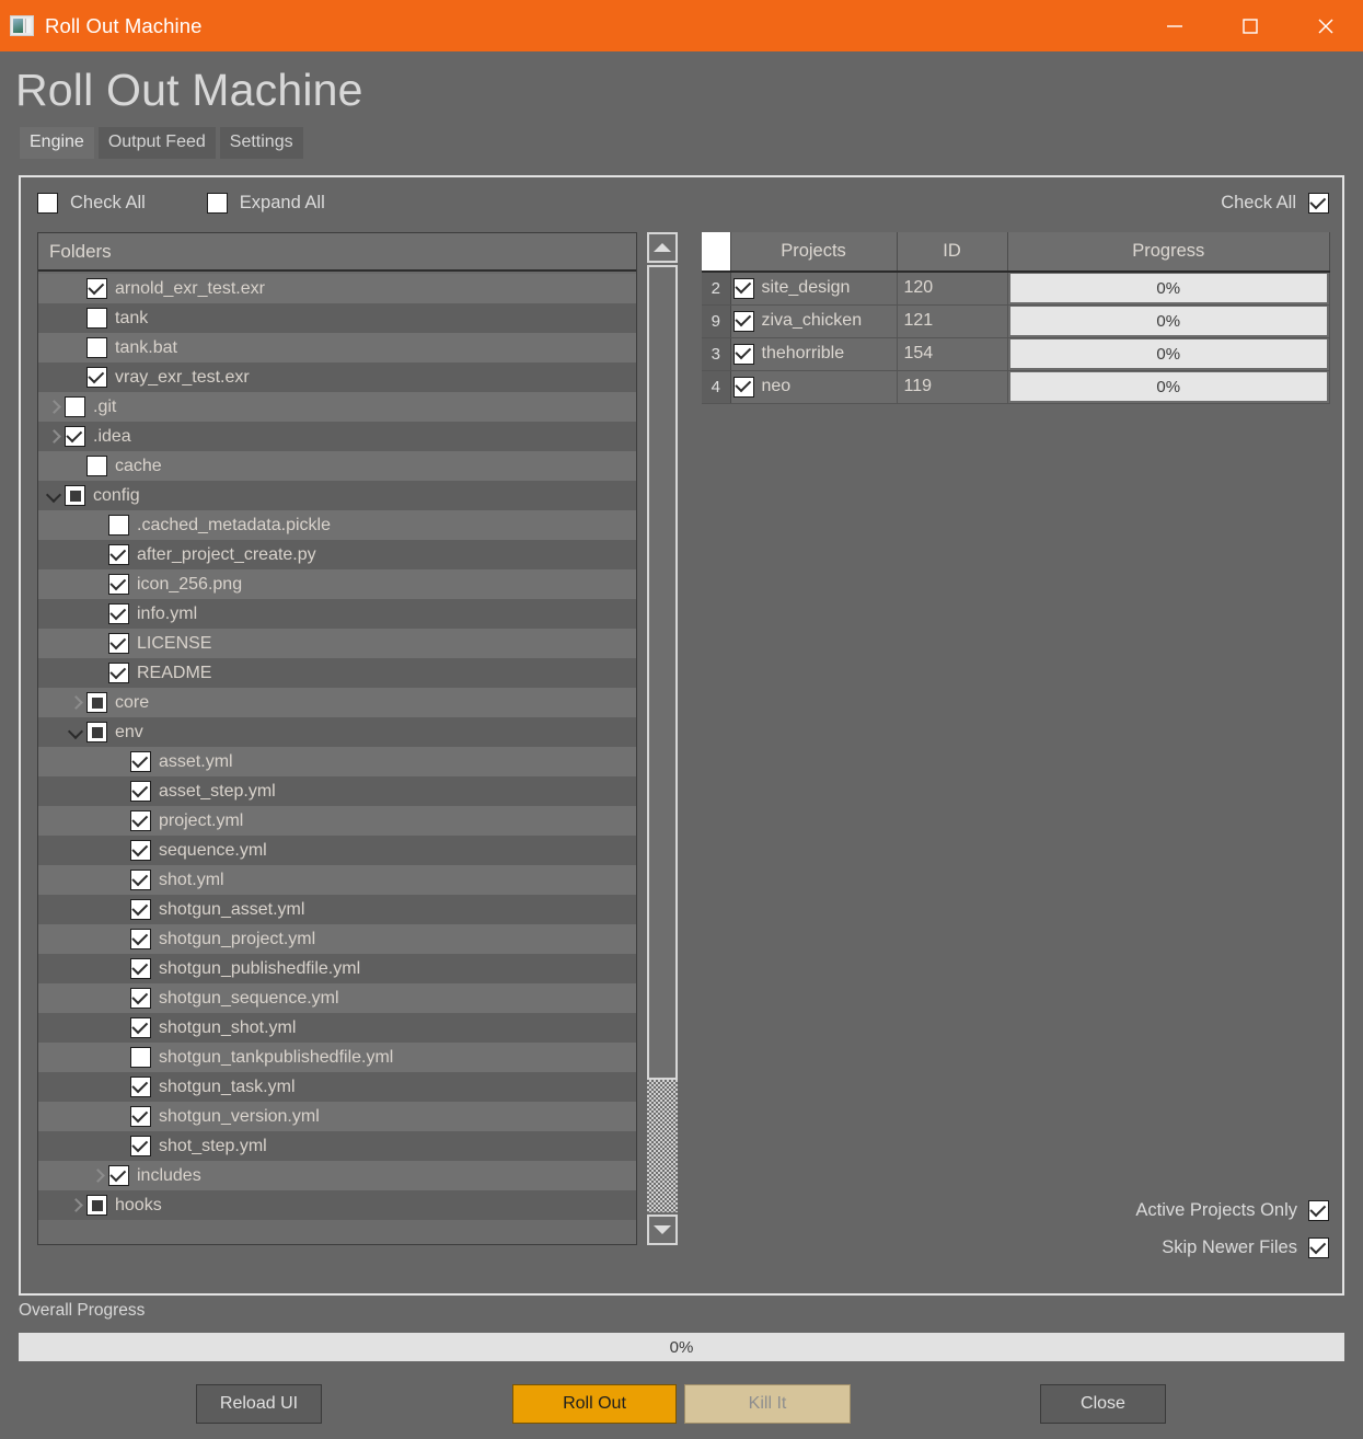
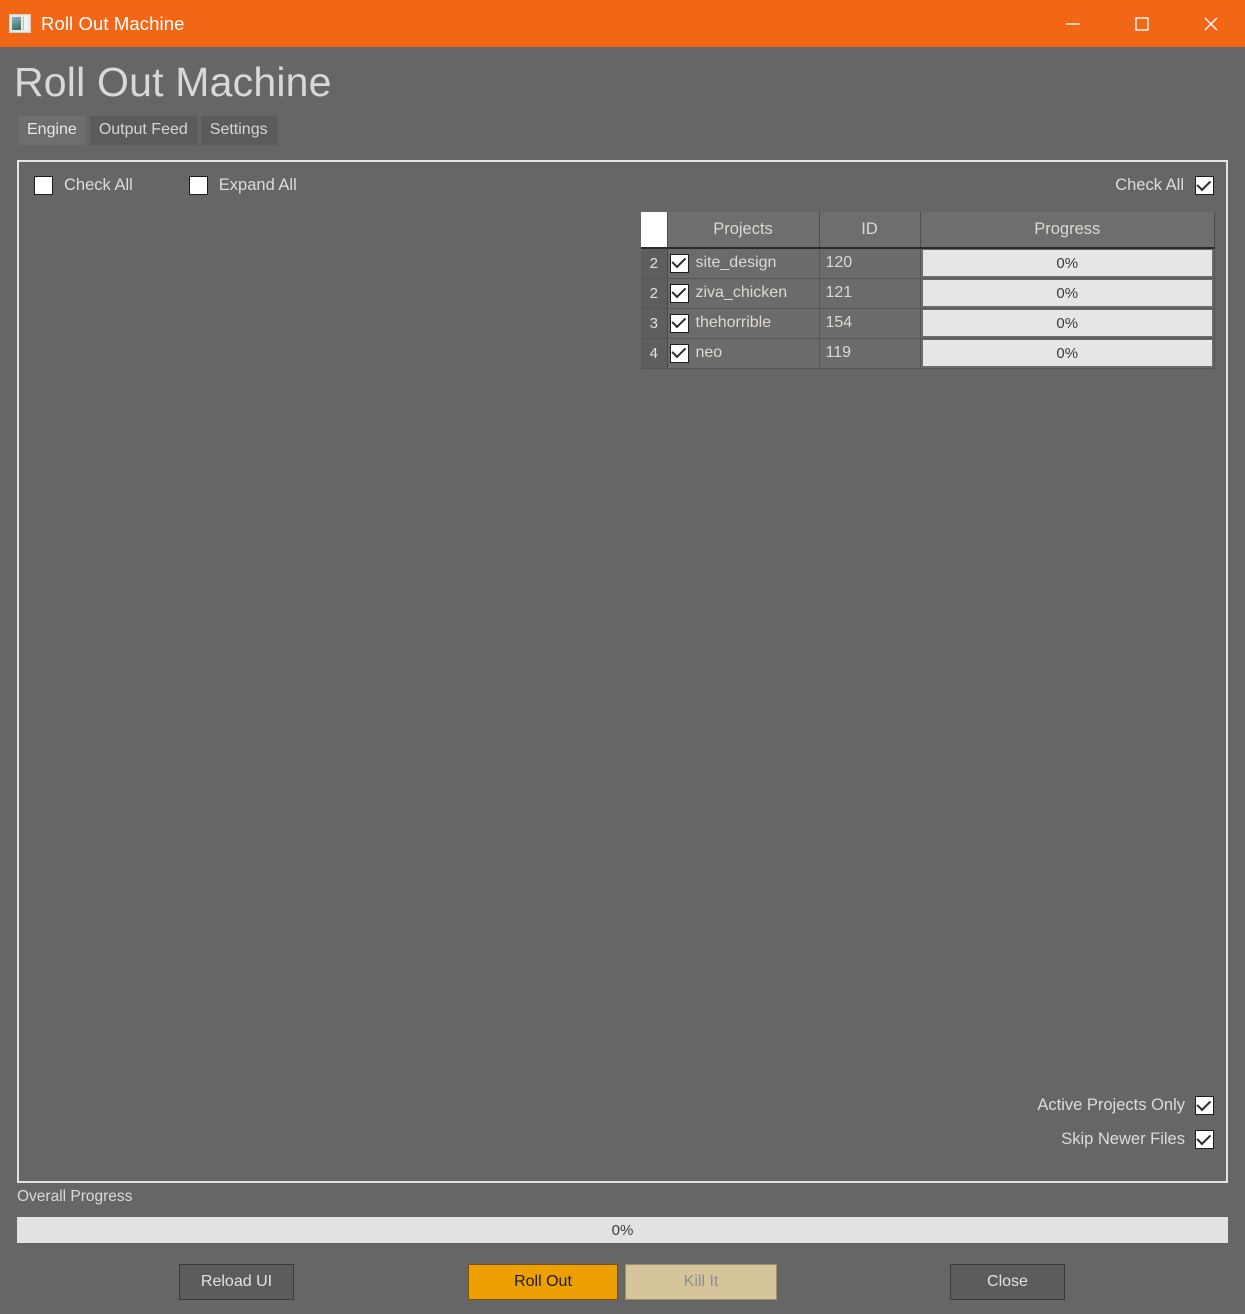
  Roll Out Machine
  Roll Out Machine
  Engine
  Output Feed
  Settings
  Check All
  Expand All
  Check All
- Folders
- arnold_exr_test.exr
- tank
- tank.bat
- vray_exr_test.exr
- .git
- .idea
- cache
- config
- .cached_metadata.pickle
- after_project_create.py
- icon_256.png
- info.yml
- LICENSE
- README
- core
- env
- asset.yml
- asset_step.yml
- project.yml
- sequence.yml
- shot.yml
- shotgun_asset.yml
- shotgun_project.yml
- shotgun_publishedfile.yml
- shotgun_sequence.yml
- shotgun_shot.yml
- shotgun_tankpublishedfile.yml
- shotgun_task.yml
- shotgun_version.yml
- shot_step.yml
- includes
- hooks
  	Projects	ID	Progress
  2	site_design	120	0%
- 9	ziva_chicken	121	0%
+ 2	ziva_chicken	121	0%
  3	thehorrible	154	0%
  4	neo	119	0%
  Active Projects Only
  Skip Newer Files
  Overall Progress
  0%
  Reload UI
  Roll Out
  Kill It
  Close
